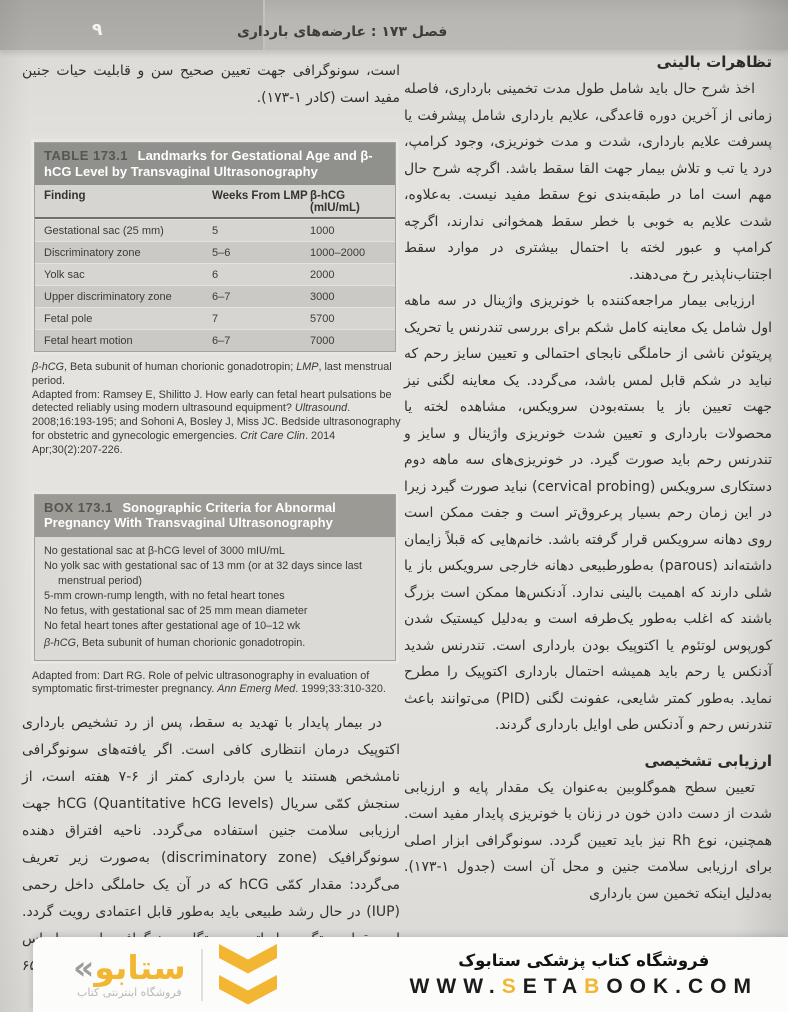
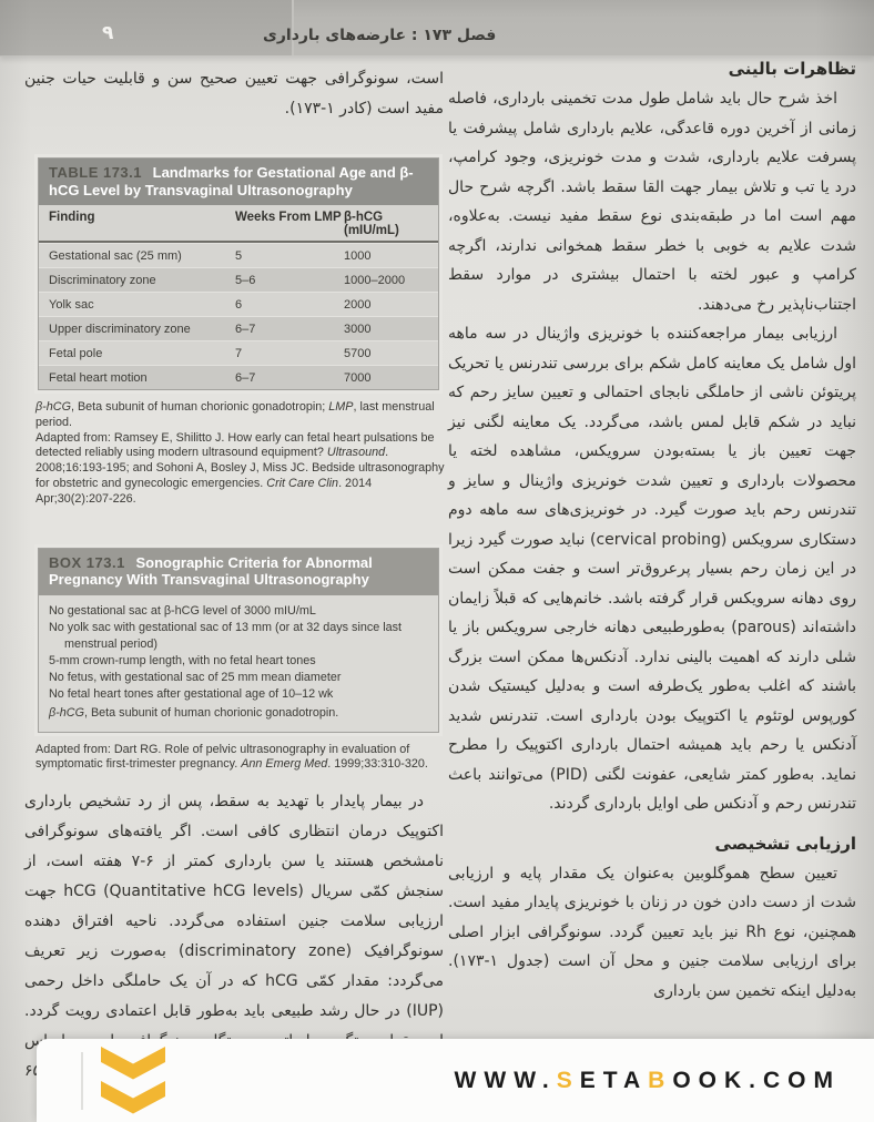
- « ستابو
- فروشگاه اینترنتی کتاب
- فروشگاه کتاب پزشکی ستابوک
  WWW.SETABOOK.COM
